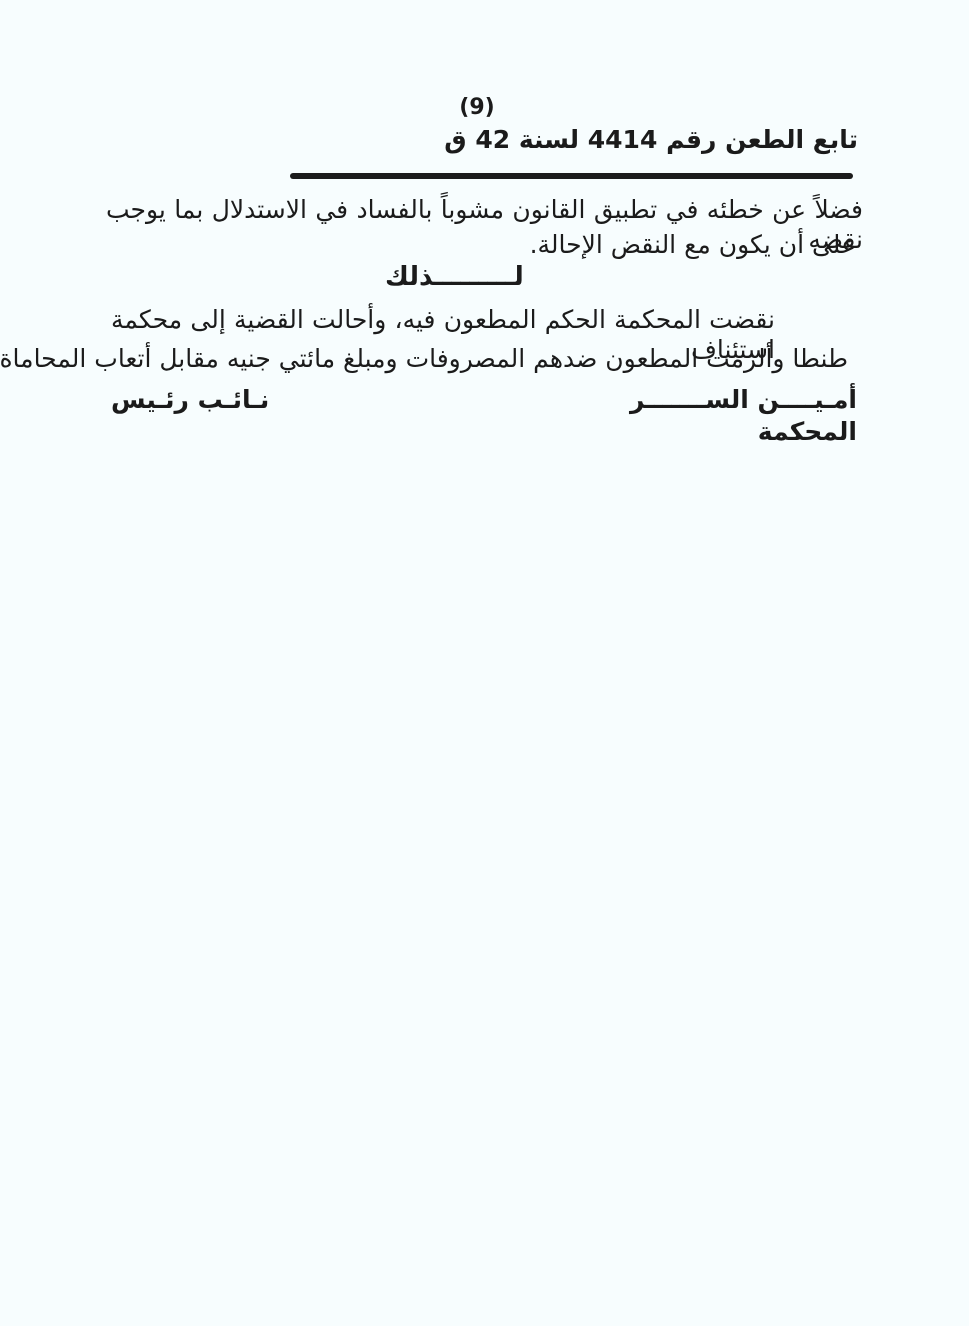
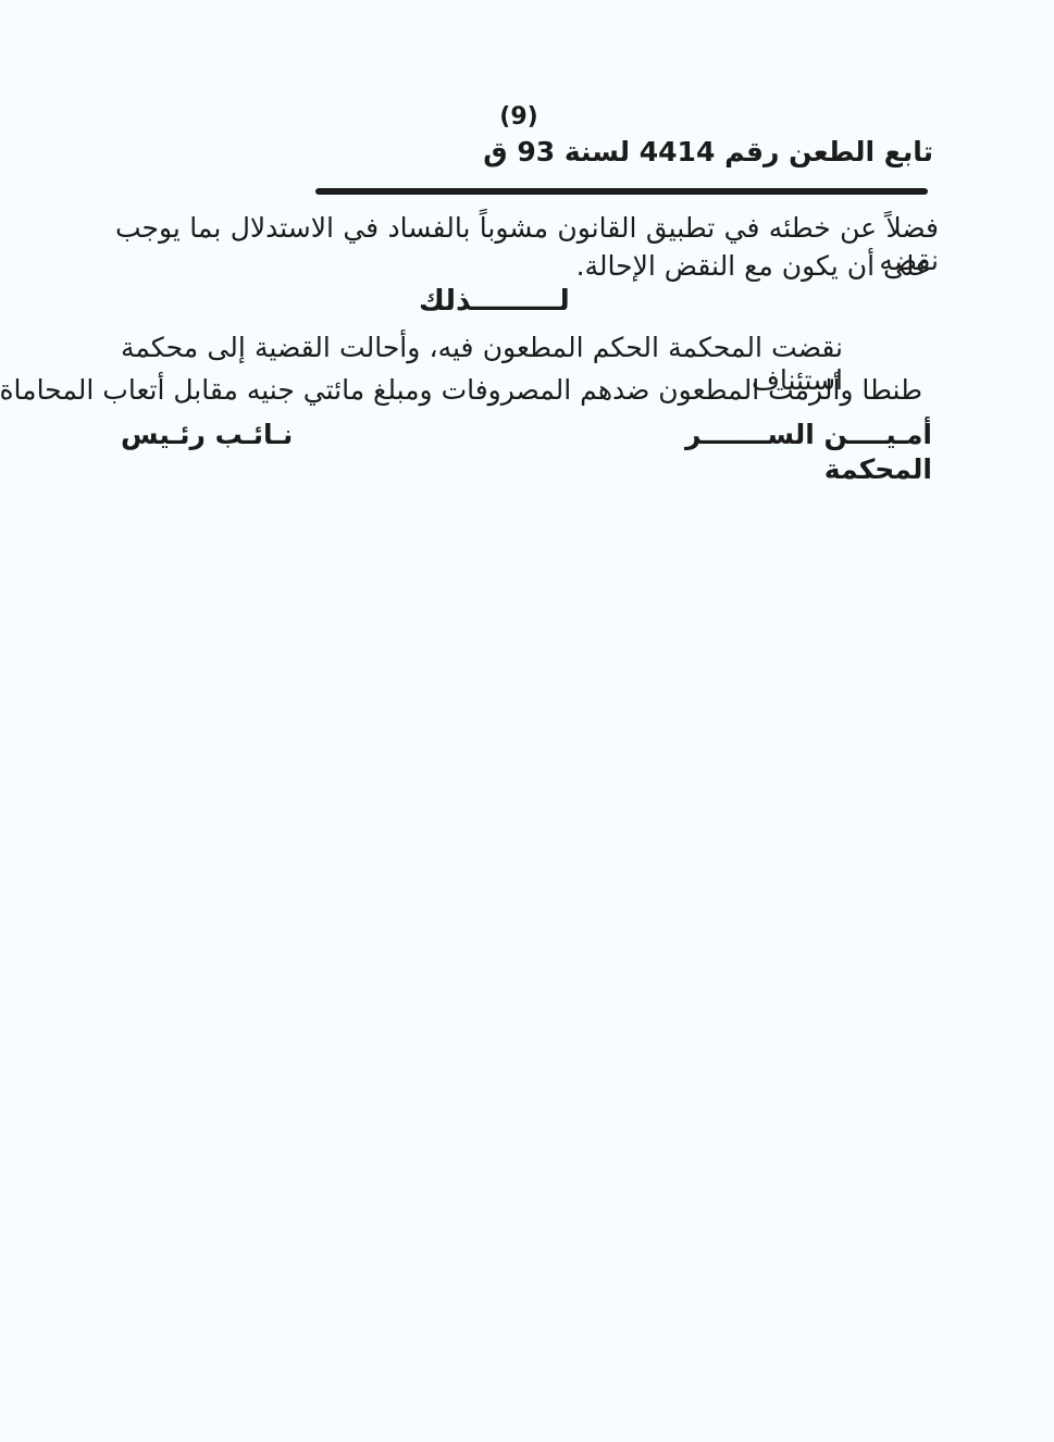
  (9)
- تابع الطعن رقم 4414 لسنة 42 ق
+ تابع الطعن رقم 4414 لسنة 93 ق
  فضلاً عن خطئه في تطبيق القانون مشوباً بالفساد في الاستدلال بما يوجب نقضه
  على أن يكون مع النقض الإحالة.
  لـــــــــذلك
  نقضت المحكمة الحكم المطعون فيه، وأحالت القضية إلى محكمة استئناف
  طنطا وألزمت المطعون ضدهم المصروفات ومبلغ مائتي جنيه مقابل أتعاب المحاماة
  أمـيــــن الســـــــر
  نـائـب رئـيس
  المحكمة
